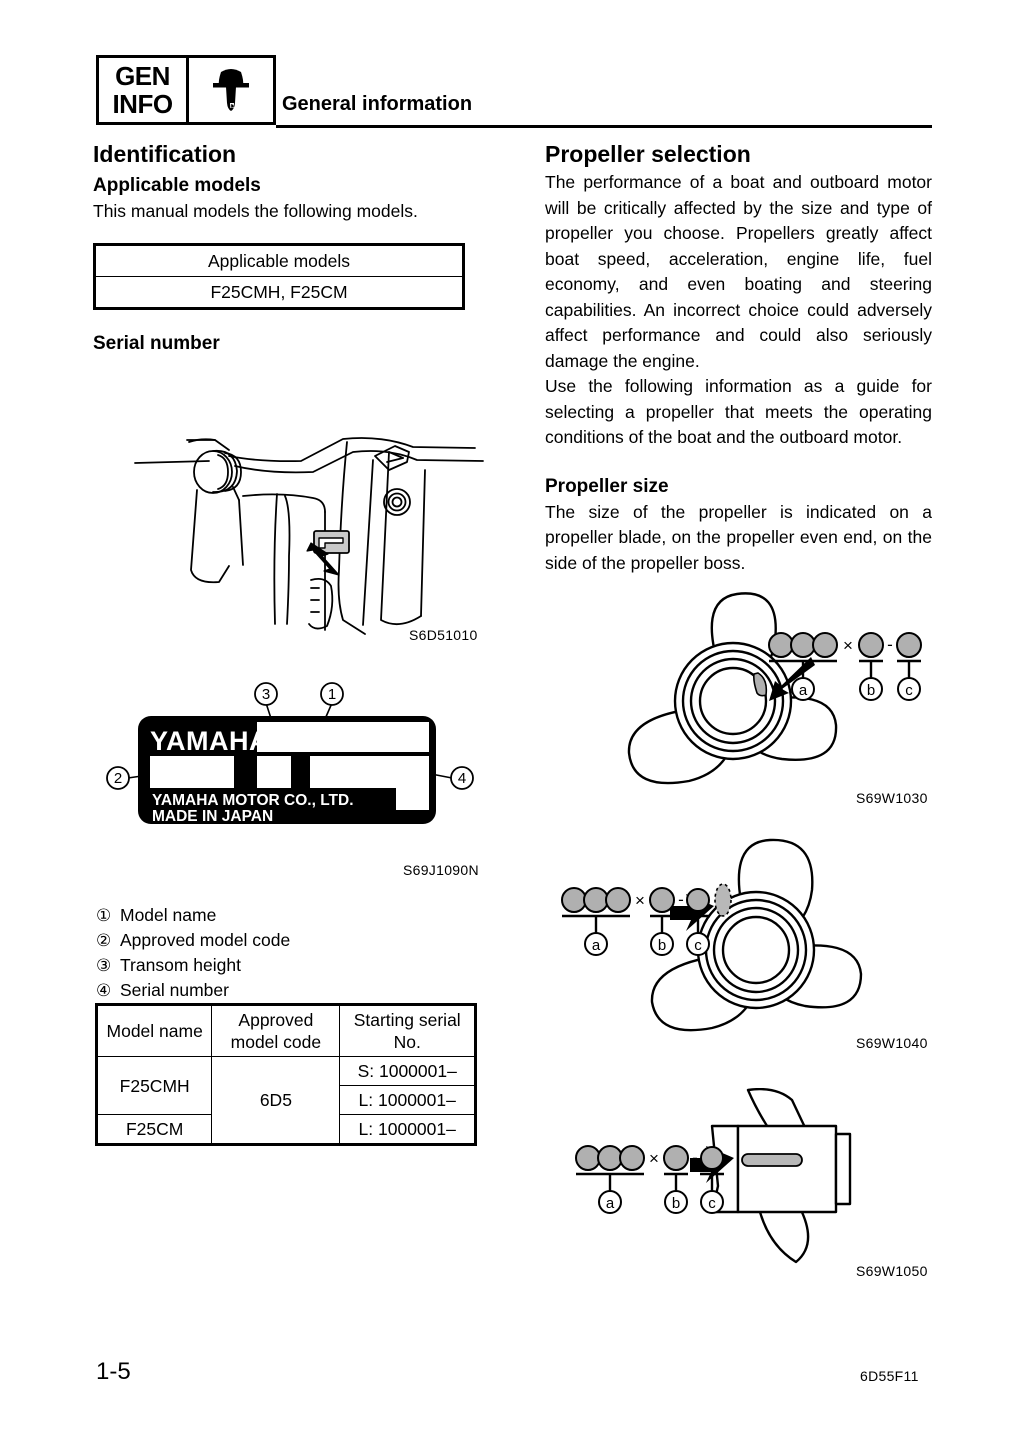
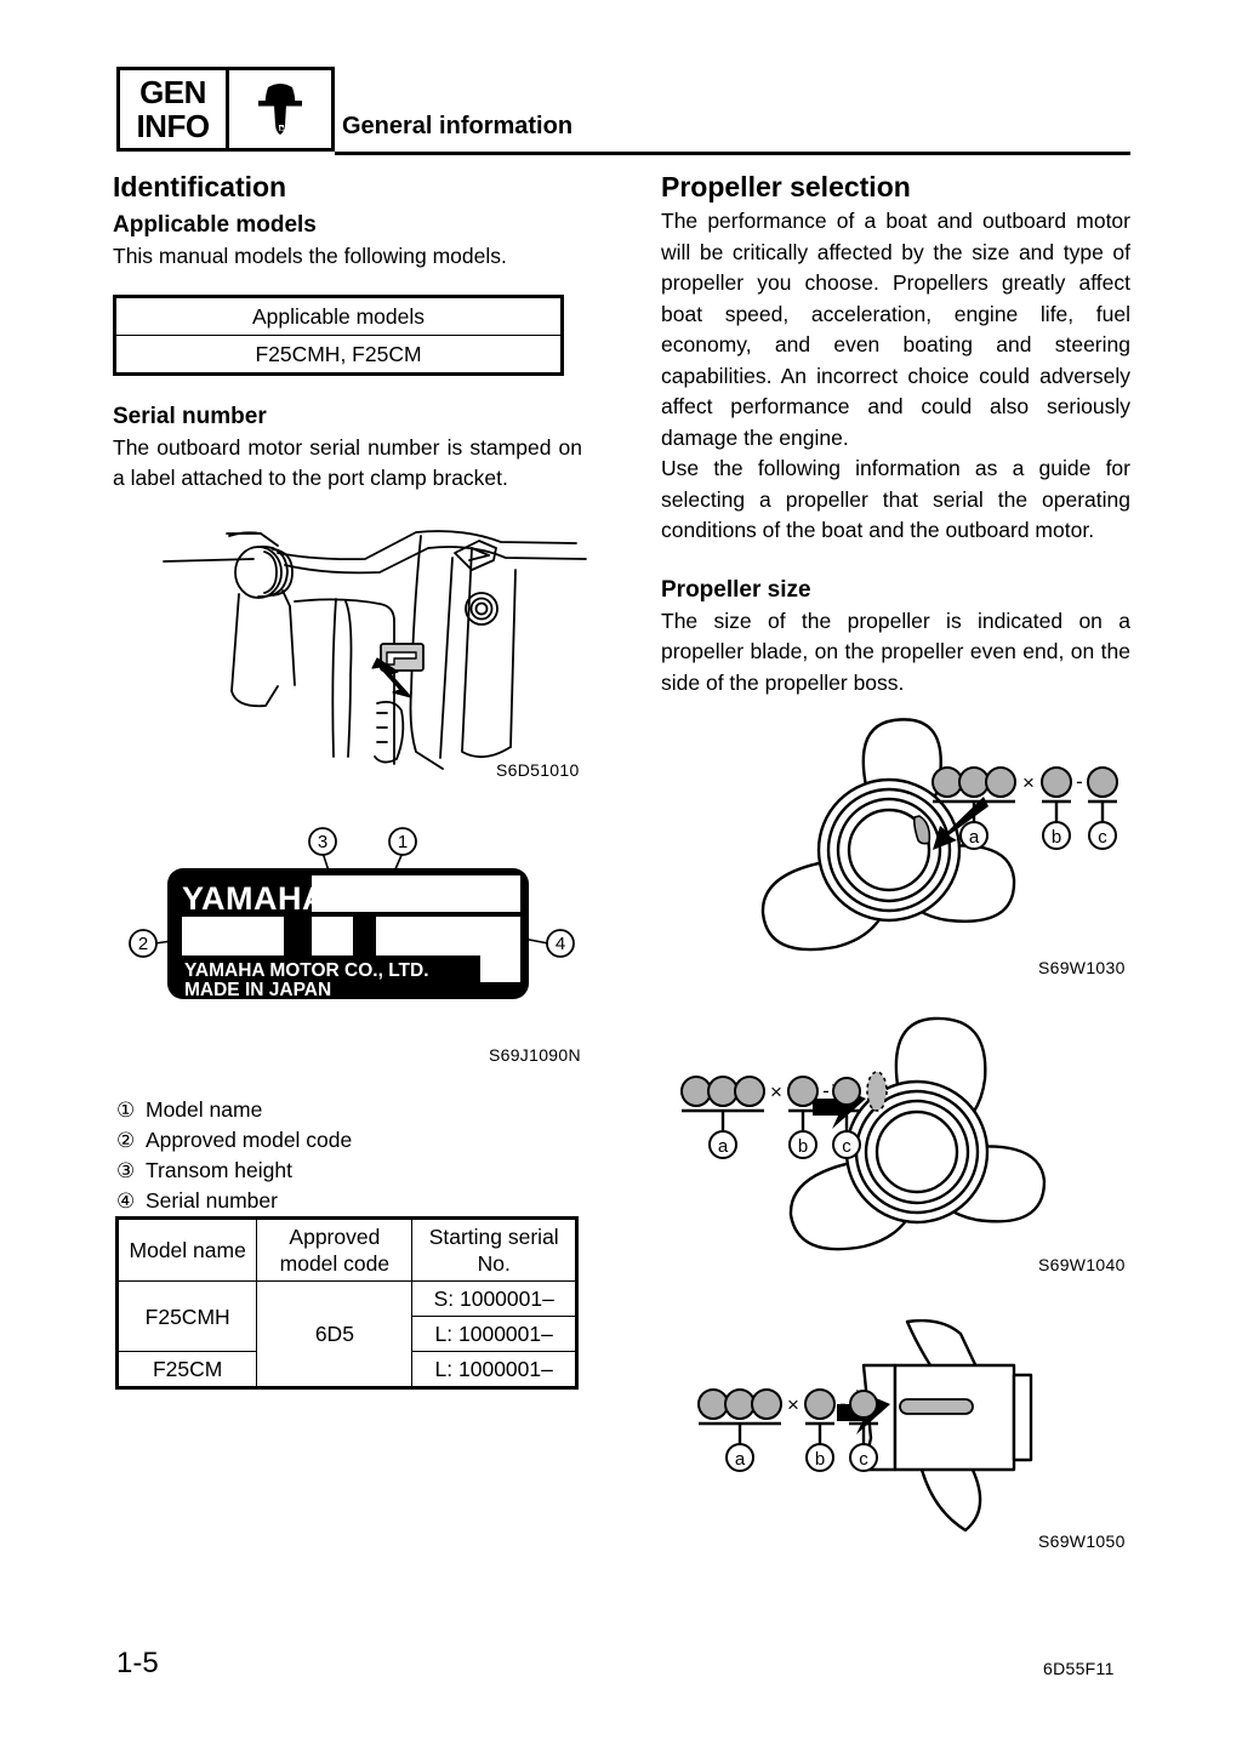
  GEN
  INFO
  General information
  Identification
  Applicable models
  This manual models the following models.
  Applicable models
  F25CMH, F25CM
  Serial number
+ The outboard motor serial number is stamped on a label attached to the port clamp bracket.
  S6D51010
  3
  1
  2
  4
  YAMAHA
  YAMAHA MOTOR CO., LTD.
  MADE IN JAPAN
  PAYS D'ORIGINE JAPON
  S69J1090N
  ①
  Model name
  ②
  Approved model code
  ③
  Transom height
  ④
  Serial number
  Model name	Approved model code	Starting serial No.
  F25CMH	6D5	S: 1000001–
  L: 1000001–
  F25CM	L: 1000001–
  Propeller selection
  The performance of a boat and outboard motor will be critically affected by the size and type of propeller you choose. Propellers greatly affect boat speed, acceleration, engine life, fuel economy, and even boating and steering capabilities. An incorrect choice could adversely affect performance and could also seriously damage the engine.
- Use the following information as a guide for selecting a propeller that meets the operating conditions of the boat and the outboard motor.
+ Use the following information as a guide for selecting a propeller that serial the operating conditions of the boat and the outboard motor.
  Propeller size
  The size of the propeller is indicated on a propeller blade, on the propeller even end, on the side of the propeller boss.
  a
  b
  c
  ×
  -
  S69W1030
  a
  b
  c
  ×
  -
  S69W1040
  a
  b
  c
  ×
  -
  S69W1050
  1-5
  6D55F11
